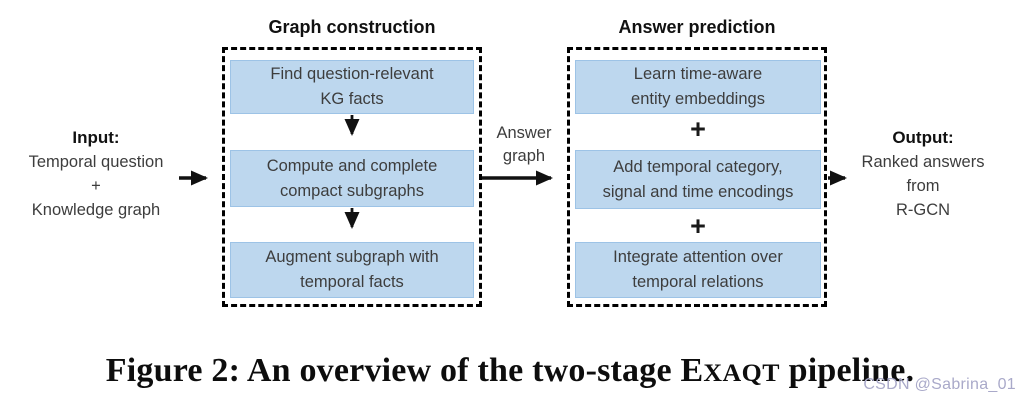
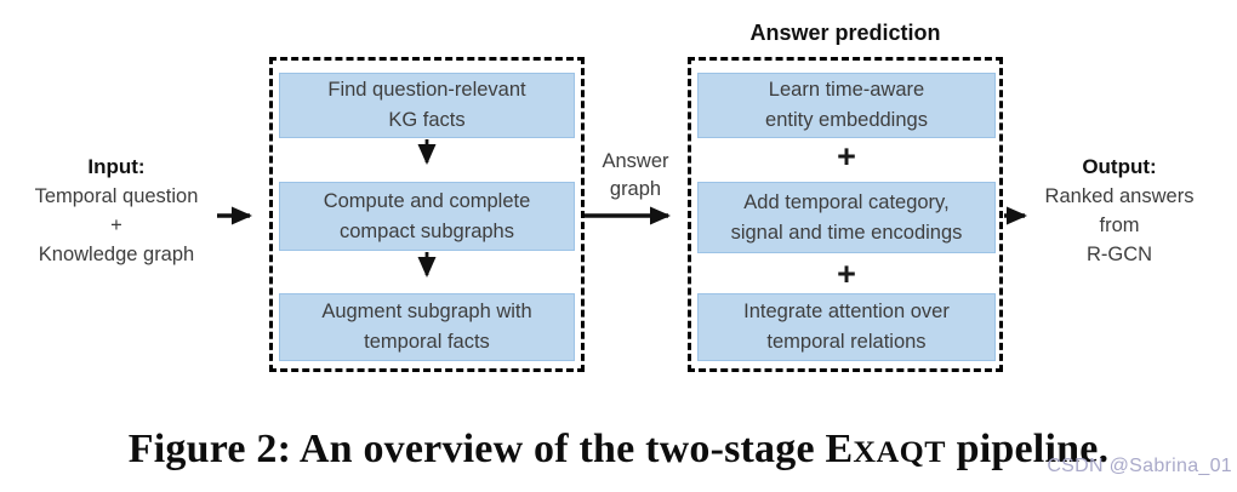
  Input:
  Temporal question
  +
  Knowledge graph
- Graph construction
  Find question-relevant
  KG facts
  Compute and complete
  compact subgraphs
  Augment subgraph with
  temporal facts
  Answer
  graph
  Answer prediction
  Learn time-aware
  entity embeddings
  +
  Add temporal category,
  signal and time encodings
  +
  Integrate attention over
  temporal relations
  Output:
  Ranked answers
  from
  R-GCN
  Figure 2: An overview of the two-stage EXAQT pipeline.
  CSDN @Sabrina_01
